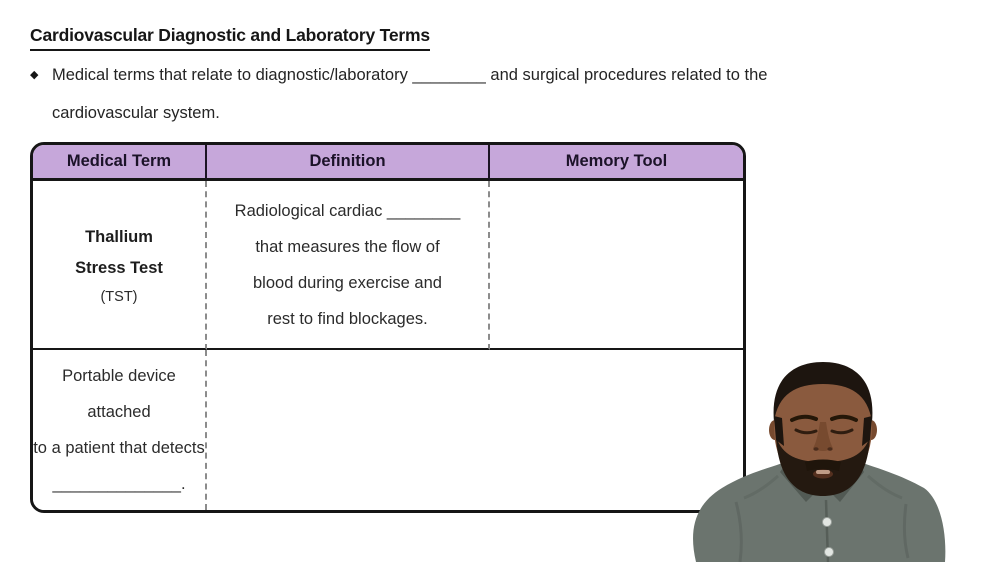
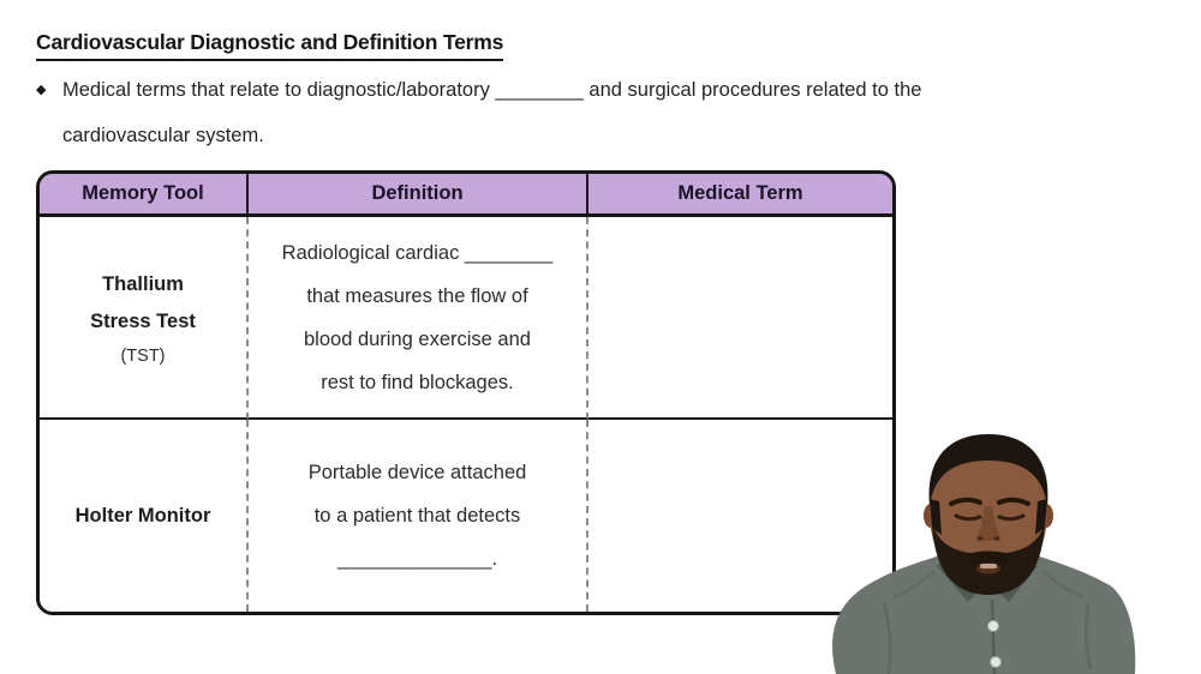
- Cardiovascular Diagnostic and Laboratory Terms
+ Cardiovascular Diagnostic and Definition Terms
  ◆
  Medical terms that relate to diagnostic/laboratory ________ and surgical procedures related to the
  cardiovascular system.
- Medical Term
+ Memory Tool
  Definition
- Memory Tool
+ Medical Term
  Thallium
  Stress Test
  (TST)
  Radiological cardiac ________
  that measures the flow of
  blood during exercise and
  rest to find blockages.
+ Holter Monitor
  Portable device attached
  to a patient that detects
  ______________.
